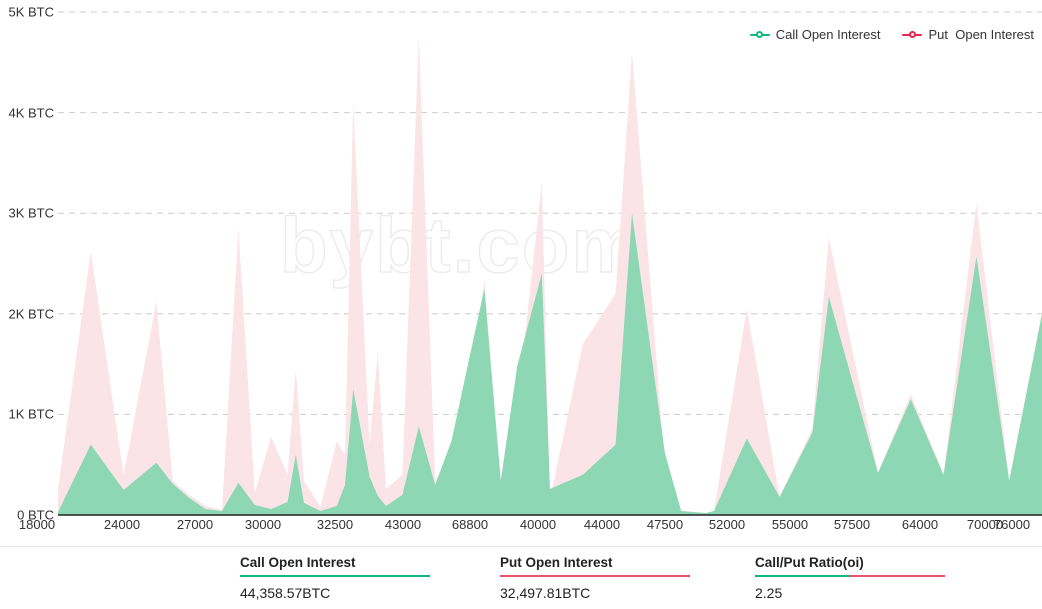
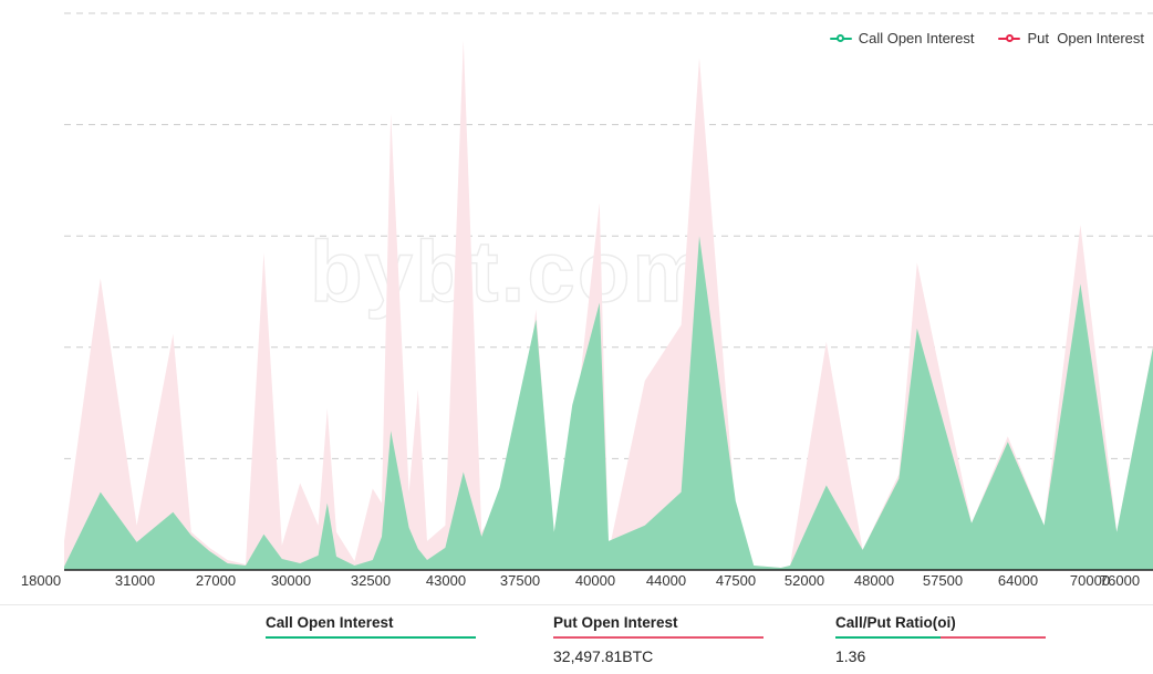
  Call Open Interest
  Put Open Interest
  bbt.com
- 0 BTC
- 1K BTC
- 2K BTC
- 3K BTC
- 4K BTC
- 5K BTC
  18000
- 24000
+ 31000
  27000
  30000
  32500
  43000
- 68800
+ 37500
  40000
  44000
  47500
  52000
- 55000
+ 48000
  57500
  64000
  70000
  76000
  Call Open Interest
- 44,358.57BTC
  Put Open Interest
  32,497.81BTC
  Call/Put Ratio(oi)
- 2.25
+ 1.36
